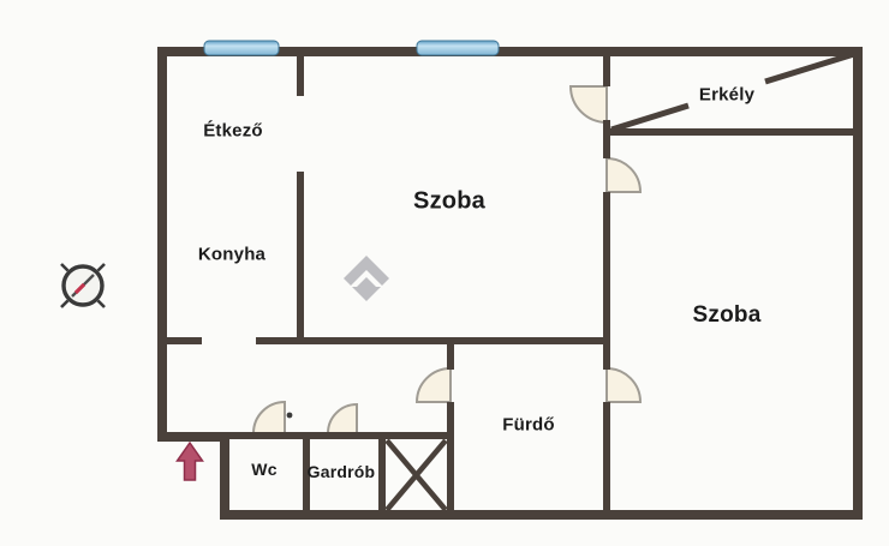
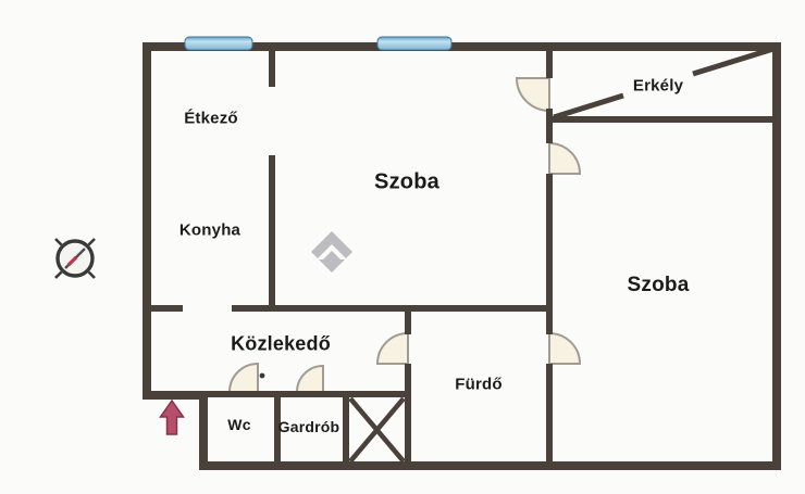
  Étkező
  Konyha
  Szoba
  Erkély
  Szoba
+ Közlekedő
  Wc
  Gardrób
  Fürdő
